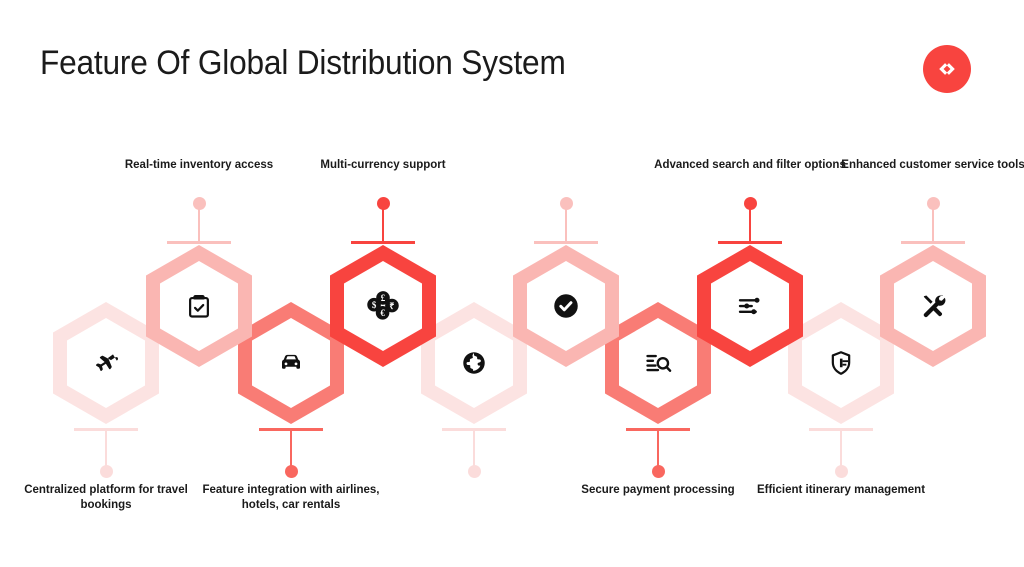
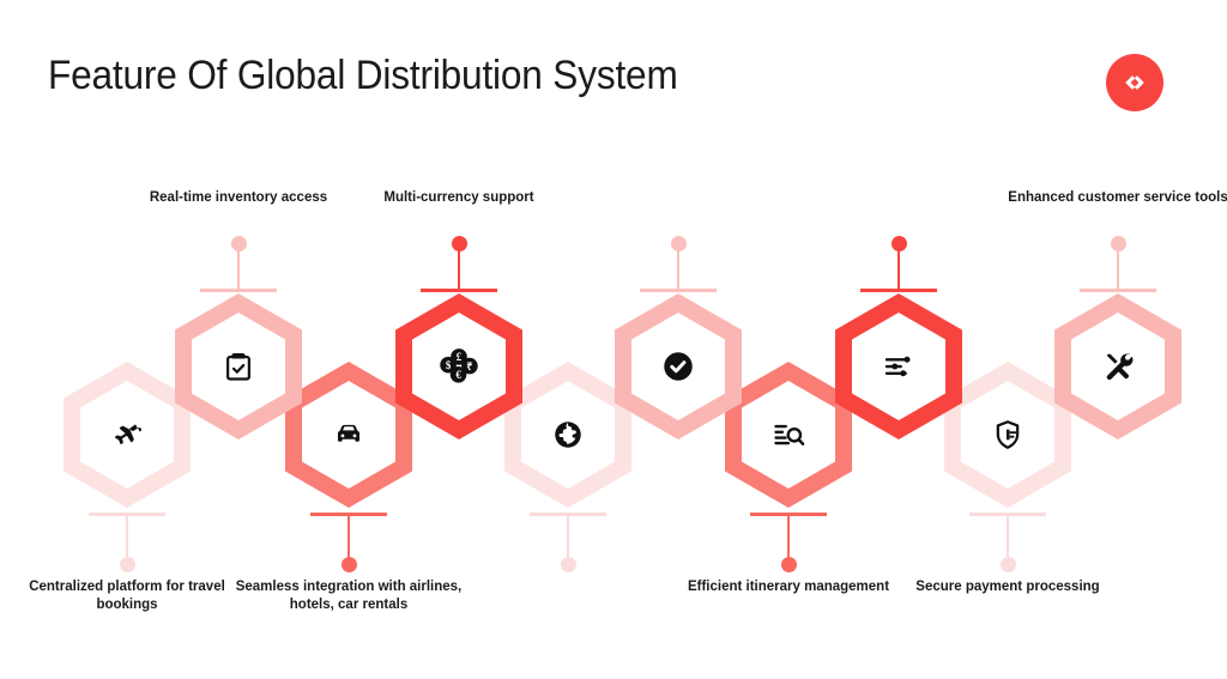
  Feature Of Global Distribution System
  Centralized platform for travel bookings
  Real-time inventory access
- Feature integration with airlines, hotels, car rentals
+ Seamless integration with airlines, hotels, car rentals
  Multi-currency support
- Secure payment processing
+ Efficient itinerary management
- Advanced search and filter options
- Efficient itinerary management
+ Secure payment processing
  Enhanced customer service tools
  £
  $
  ₹
  €
